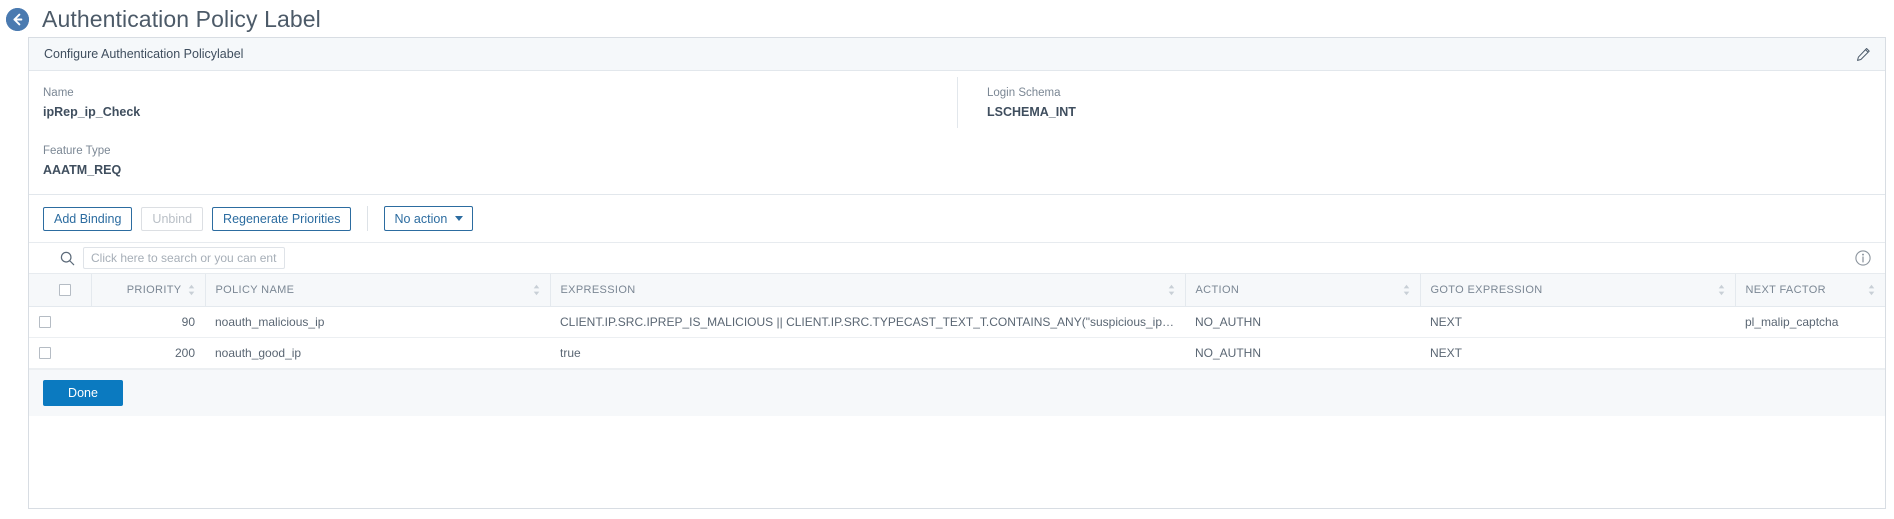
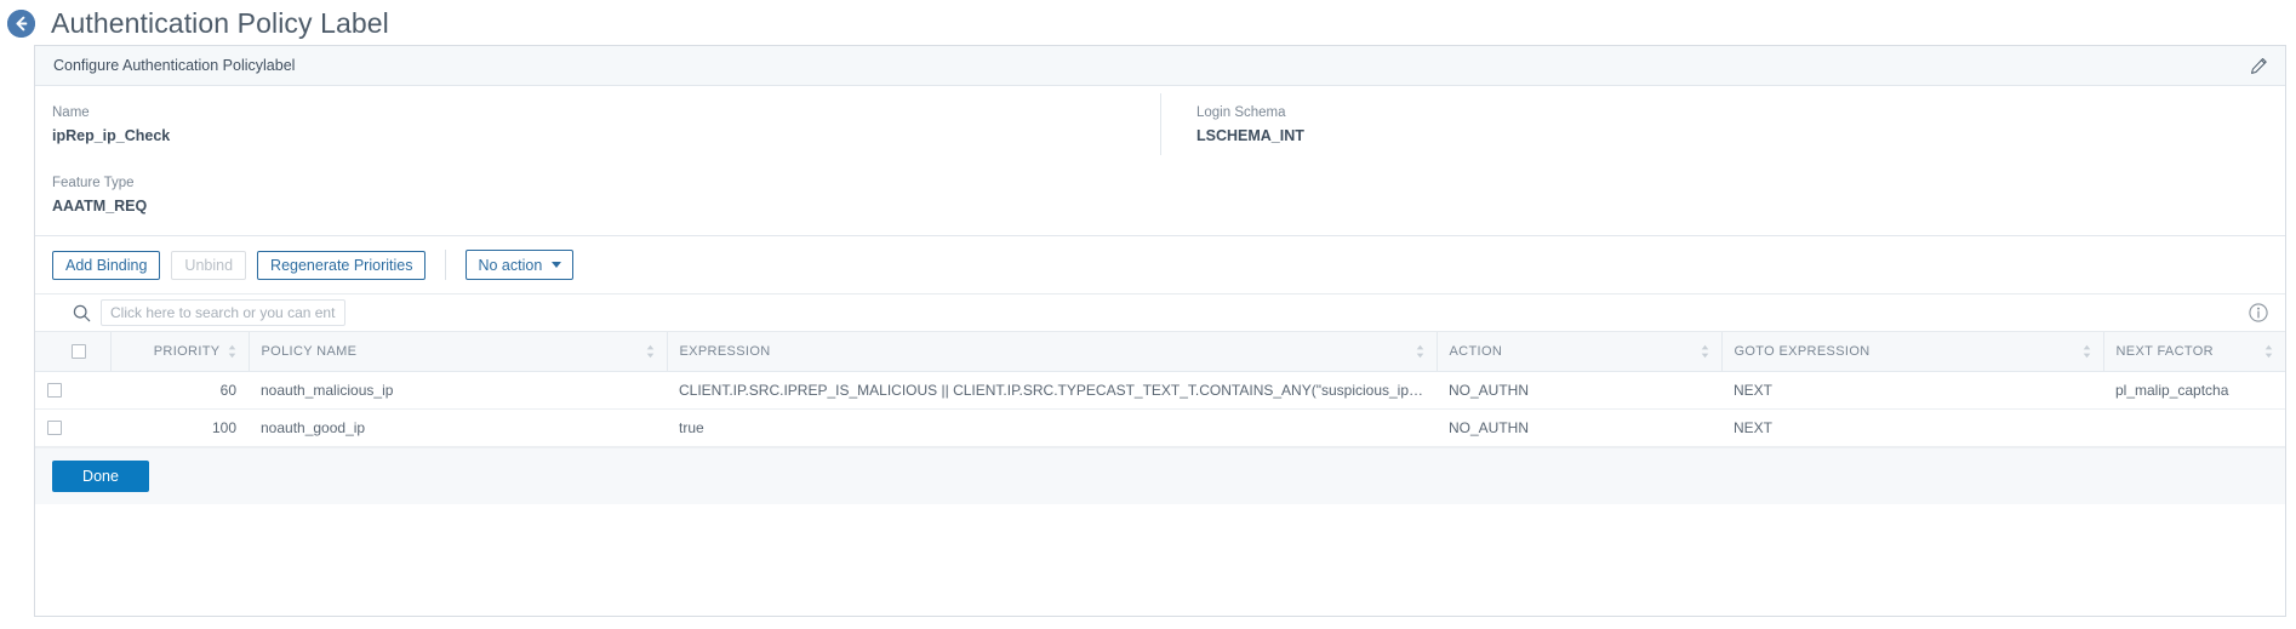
  Authentication Policy Label
  Configure Authentication Policylabel
  Name
  ipRep_ip_Check
  Login Schema
  LSCHEMA_INT
  Feature Type
  AAATM_REQ
  Add Binding
  Unbind
  Regenerate Priorities
  No action
  Click here to search or you can ent
  	PRIORITY	POLICY NAME	EXPRESSION	ACTION	GOTO EXPRESSION	NEXT FACTOR
- 	90	noauth_malicious_ip	CLIENT.IP.SRC.IPREP_IS_MALICIOUS || CLIENT.IP.SRC.TYPECAST_TEXT_T.CONTAINS_ANY("suspicious_ips")	NO_AUTHN	NEXT	pl_malip_captcha
+ 	60	noauth_malicious_ip	CLIENT.IP.SRC.IPREP_IS_MALICIOUS || CLIENT.IP.SRC.TYPECAST_TEXT_T.CONTAINS_ANY("suspicious_ips")	NO_AUTHN	NEXT	pl_malip_captcha
- 	200	noauth_good_ip	true	NO_AUTHN	NEXT
+ 	100	noauth_good_ip	true	NO_AUTHN	NEXT
  Done
